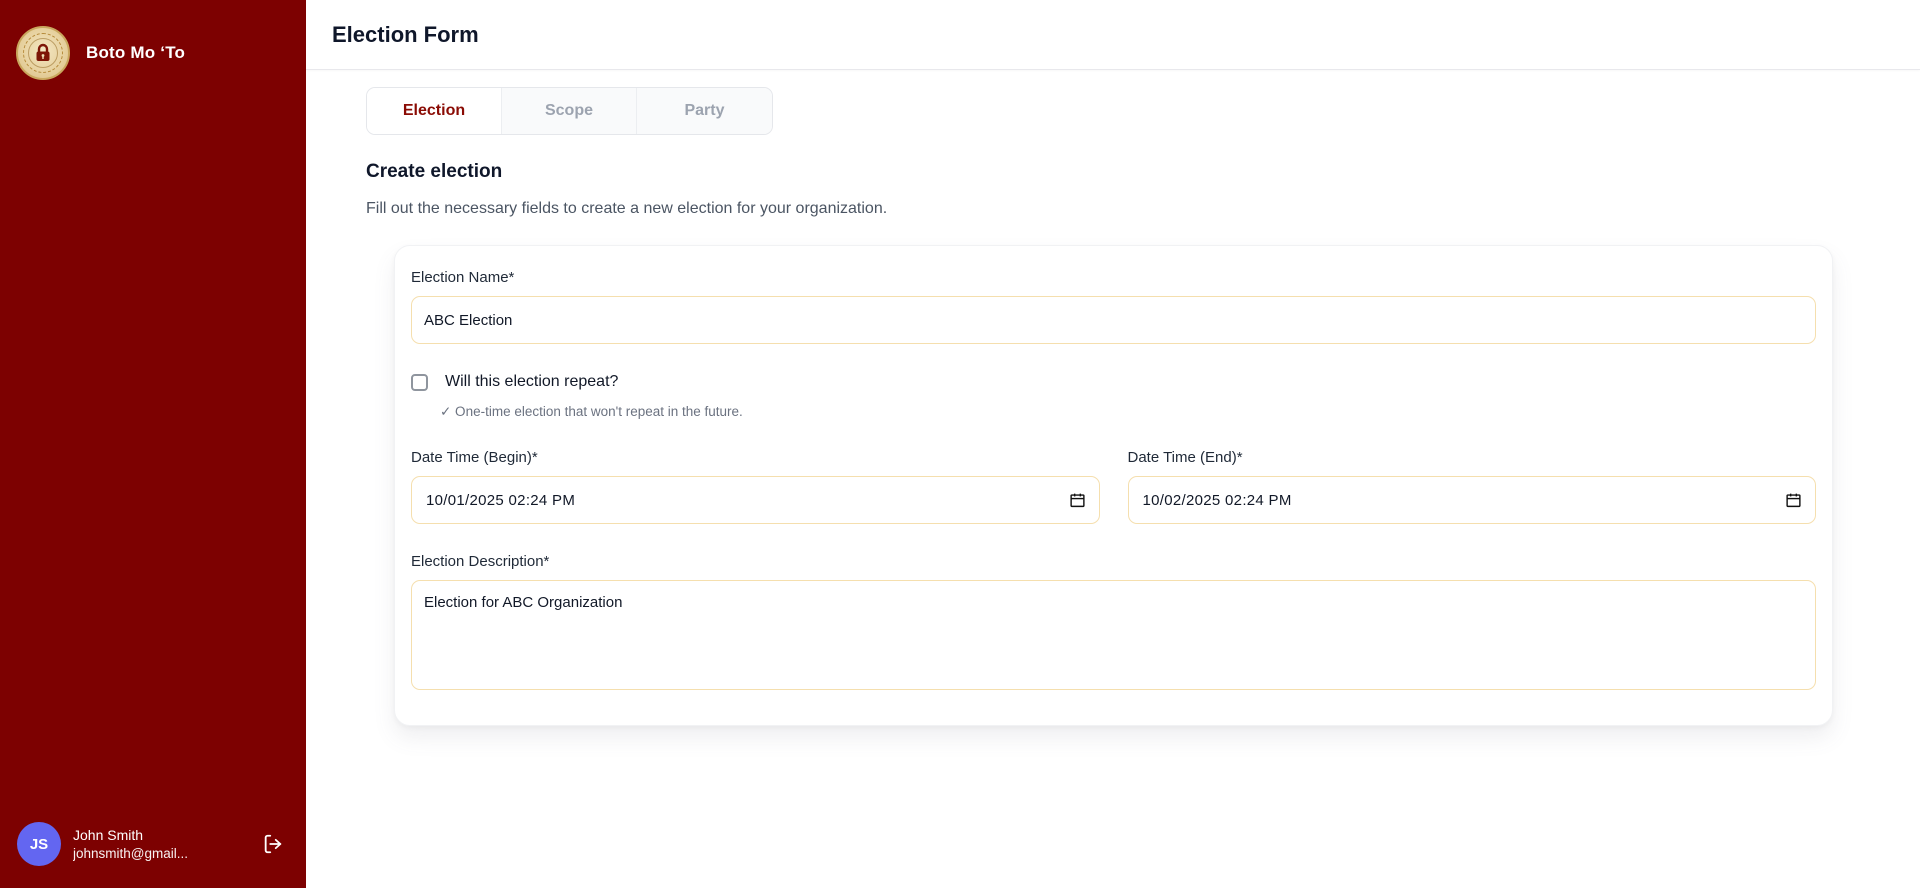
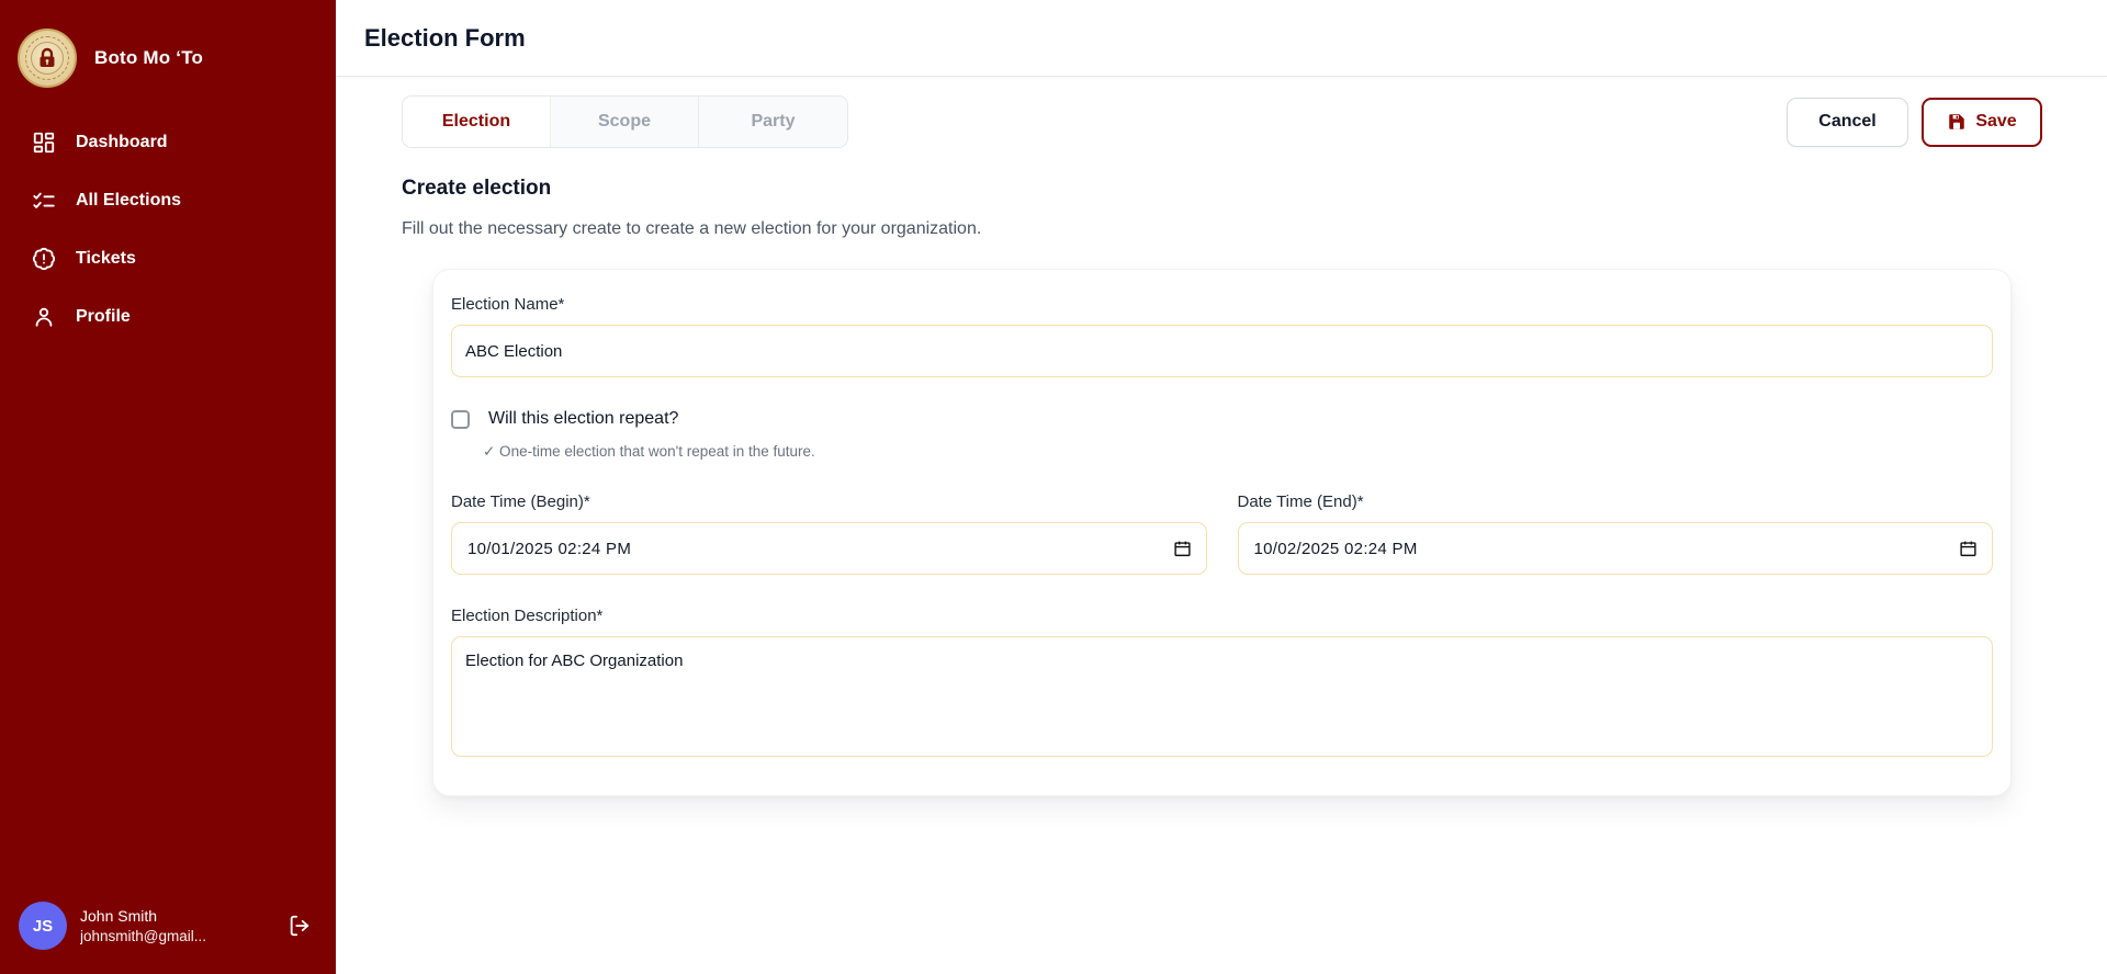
  Boto Mo ‘To
+ Dashboard
+ All Elections
+ Tickets
+ Profile
  JS
  John Smith
  johnsmith@gmail...
  Election Form
  Election
  Scope
  Party
+ Cancel
+ Save
  Create election
- Fill out the necessary fields to create a new election for your organization.
+ Fill out the necessary create to create a new election for your organization.
  Election Name*
  ABC Election
  Will this election repeat?
  ✓ One-time election that won't repeat in the future.
  Date Time (Begin)*
  10/01/2025 02:24 PM
  Date Time (End)*
  10/02/2025 02:24 PM
  Election Description*
  Election for ABC Organization
